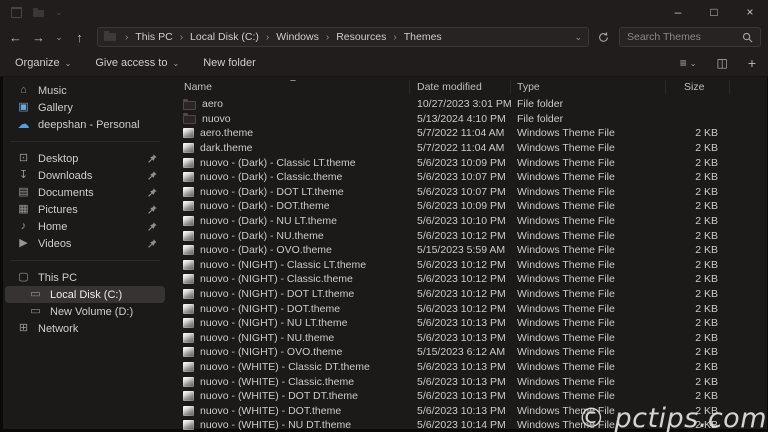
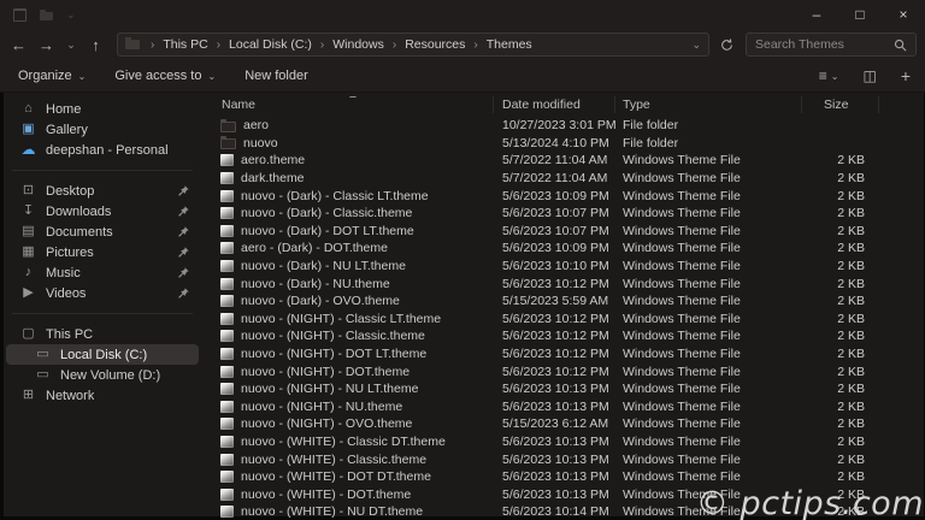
  ⌄
  –
  □
  ×
  ←
  →
  ⌄
  ↑
  ›
  This PC
  ›
  Local Disk (C:)
  ›
  Windows
  ›
  Resources
  ›
  Themes
  ⌄
  Search Themes
  Organize
  ⌄
  Give access to
  ⌄
  New folder
  ≡
  ⌄
  ◫
  +
  ⌂
- Music
+ Home
  ▣
  Gallery
  ☁
  deepshan - Personal
  ⊡
  Desktop
  ↧
  Downloads
  ▤
  Documents
  ▦
  Pictures
  ♪
- Home
+ Music
  ▶
  Videos
  ▢
  This PC
  ▭
  Local Disk (C:)
  ▭
  New Volume (D:)
  ⊞
  Network
  Name
  Date modified
  Type
  Size
  aero
  10/27/2023 3:01 PM
  File folder
  nuovo
  5/13/2024 4:10 PM
  File folder
  aero.theme
  5/7/2022 11:04 AM
  Windows Theme File
  2 KB
  dark.theme
  5/7/2022 11:04 AM
  Windows Theme File
  2 KB
  nuovo - (Dark) - Classic LT.theme
  5/6/2023 10:09 PM
  Windows Theme File
  2 KB
  nuovo - (Dark) - Classic.theme
  5/6/2023 10:07 PM
  Windows Theme File
  2 KB
  nuovo - (Dark) - DOT LT.theme
  5/6/2023 10:07 PM
  Windows Theme File
  2 KB
- nuovo - (Dark) - DOT.theme
+ aero - (Dark) - DOT.theme
  5/6/2023 10:09 PM
  Windows Theme File
  2 KB
  nuovo - (Dark) - NU LT.theme
  5/6/2023 10:10 PM
  Windows Theme File
  2 KB
  nuovo - (Dark) - NU.theme
  5/6/2023 10:12 PM
  Windows Theme File
  2 KB
  nuovo - (Dark) - OVO.theme
  5/15/2023 5:59 AM
  Windows Theme File
  2 KB
  nuovo - (NIGHT) - Classic LT.theme
  5/6/2023 10:12 PM
  Windows Theme File
  2 KB
  nuovo - (NIGHT) - Classic.theme
  5/6/2023 10:12 PM
  Windows Theme File
  2 KB
  nuovo - (NIGHT) - DOT LT.theme
  5/6/2023 10:12 PM
  Windows Theme File
  2 KB
  nuovo - (NIGHT) - DOT.theme
  5/6/2023 10:12 PM
  Windows Theme File
  2 KB
  nuovo - (NIGHT) - NU LT.theme
  5/6/2023 10:13 PM
  Windows Theme File
  2 KB
  nuovo - (NIGHT) - NU.theme
  5/6/2023 10:13 PM
  Windows Theme File
  2 KB
  nuovo - (NIGHT) - OVO.theme
  5/15/2023 6:12 AM
  Windows Theme File
  2 KB
  nuovo - (WHITE) - Classic DT.theme
  5/6/2023 10:13 PM
  Windows Theme File
  2 KB
  nuovo - (WHITE) - Classic.theme
  5/6/2023 10:13 PM
  Windows Theme File
  2 KB
  nuovo - (WHITE) - DOT DT.theme
  5/6/2023 10:13 PM
  Windows Theme File
  2 KB
  nuovo - (WHITE) - DOT.theme
  5/6/2023 10:13 PM
  Windows Theme File
  2 KB
  nuovo - (WHITE) - NU DT.theme
  5/6/2023 10:14 PM
  Windows Theme File
  2 KB
  © pctips.com
